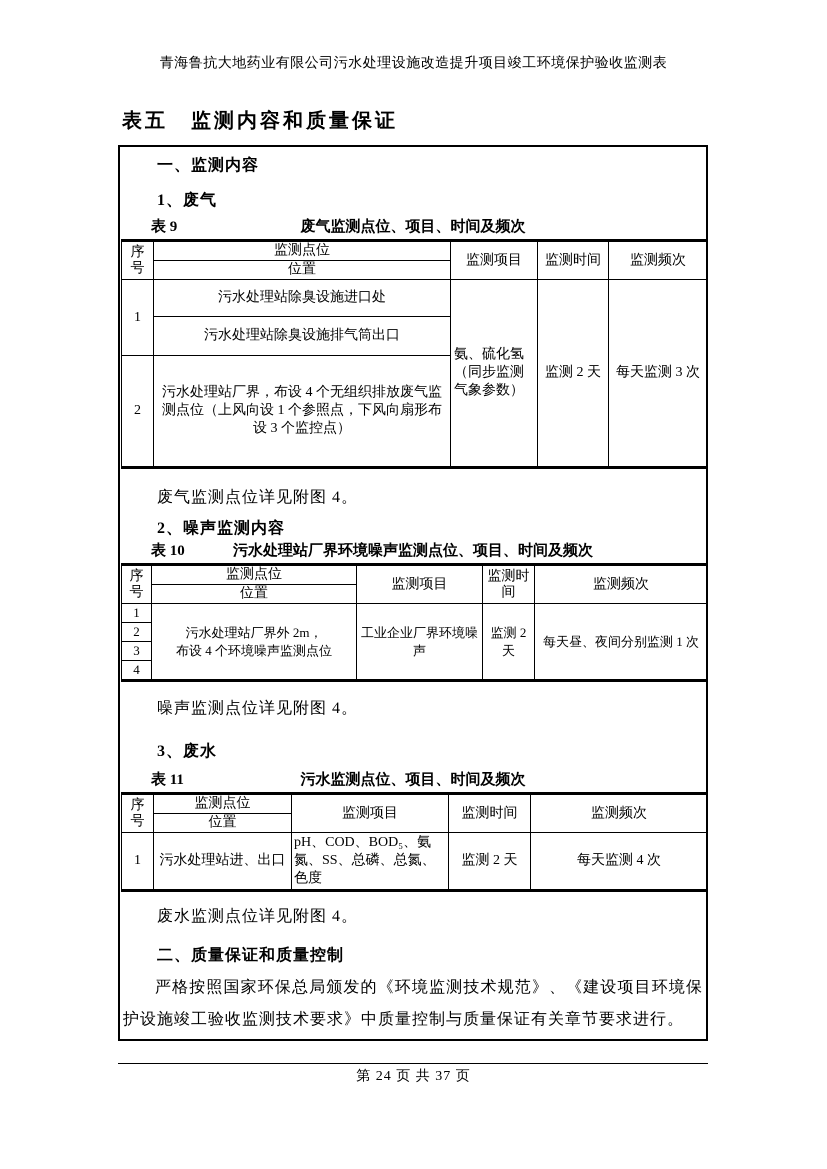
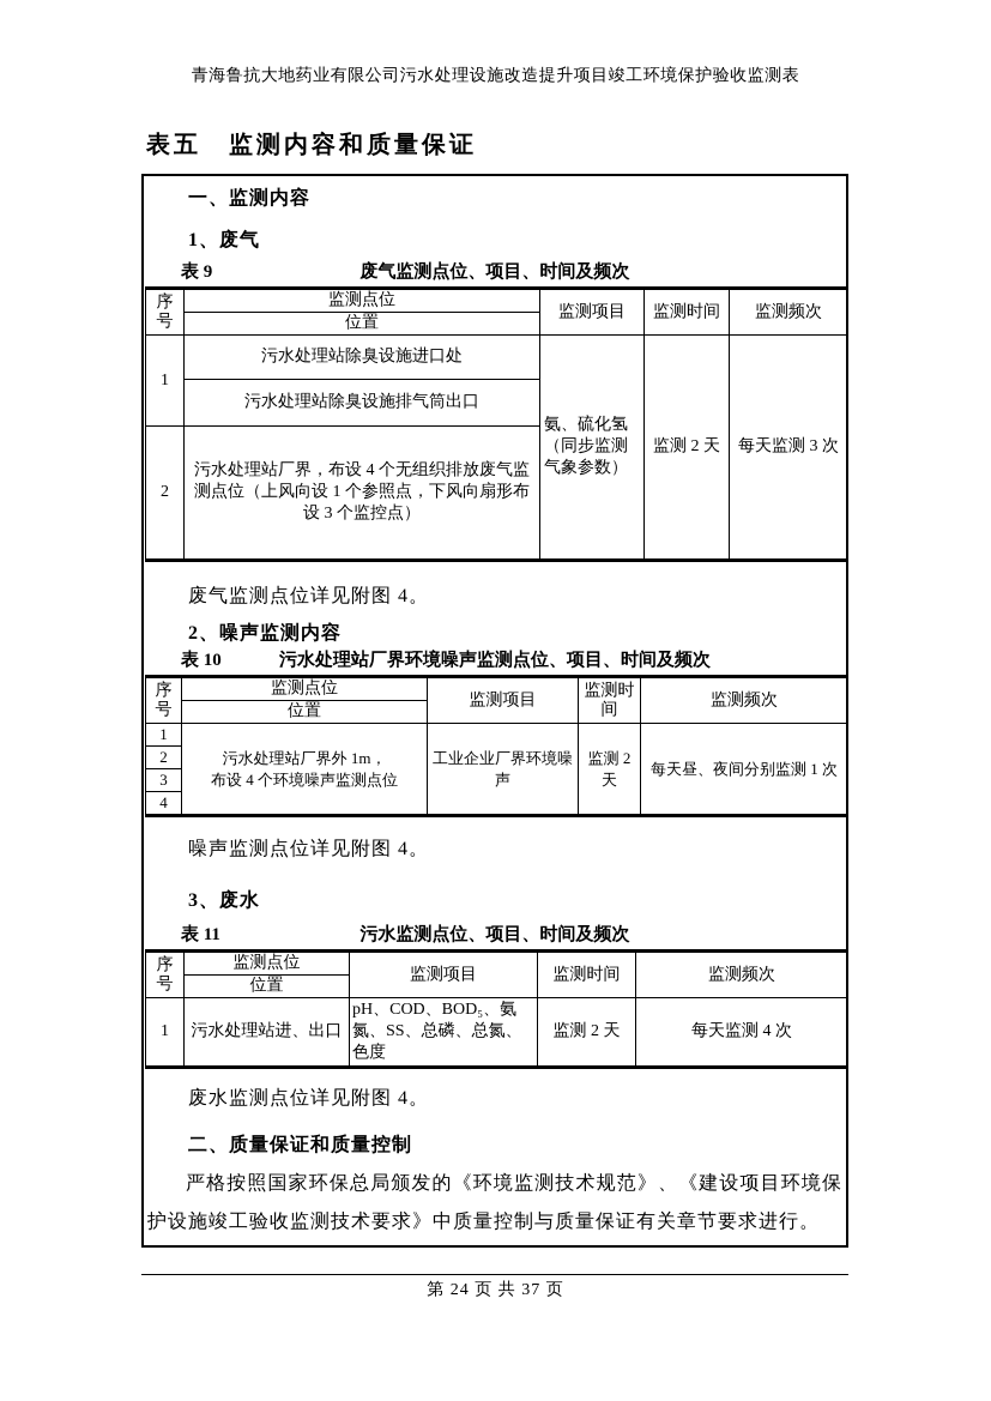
  青海鲁抗大地药业有限公司污水处理设施改造提升项目竣工环境保护验收监测表
  表五 监测内容和质量保证
  一、监测内容
  1、废气
  表 9
  废气监测点位、项目、时间及频次
  序号	监测点位	监测项目	监测时间	监测频次
  位置
  1	污水处理站除臭设施进口处	氨、硫化氢（同步监测气象参数）	监测 2 天	每天监测 3 次
  污水处理站除臭设施排气筒出口
  2	污水处理站厂界，布设 4 个无组织排放废气监测点位（上风向设 1 个参照点，下风向扇形布设 3 个监控点）
  废气监测点位详见附图 4。
  2、噪声监测内容
  表 10
  污水处理站厂界环境噪声监测点位、项目、时间及频次
  序号	监测点位	监测项目	监测时间	监测频次
  位置
- 1	污水处理站厂界外 2m， 布设 4 个环境噪声监测点位	工业企业厂界环境噪声	监测 2 天	每天昼、夜间分别监测 1 次
+ 1	污水处理站厂界外 1m， 布设 4 个环境噪声监测点位	工业企业厂界环境噪声	监测 2 天	每天昼、夜间分别监测 1 次
  2
  3
  4
  噪声监测点位详见附图 4。
  3、废水
  表 11
  污水监测点位、项目、时间及频次
  序号	监测点位	监测项目	监测时间	监测频次
  位置
  1	污水处理站进、出口	pH、COD、BOD₅、氨氮、SS、总磷、总氮、色度	监测 2 天	每天监测 4 次
  废水监测点位详见附图 4。
  二、质量保证和质量控制
  严格按照国家环保总局颁发的《环境监测技术规范》、《建设项目环境保护设施竣工验收监测技术要求》中质量控制与质量保证有关章节要求进行。
  第 24 页 共 37 页
